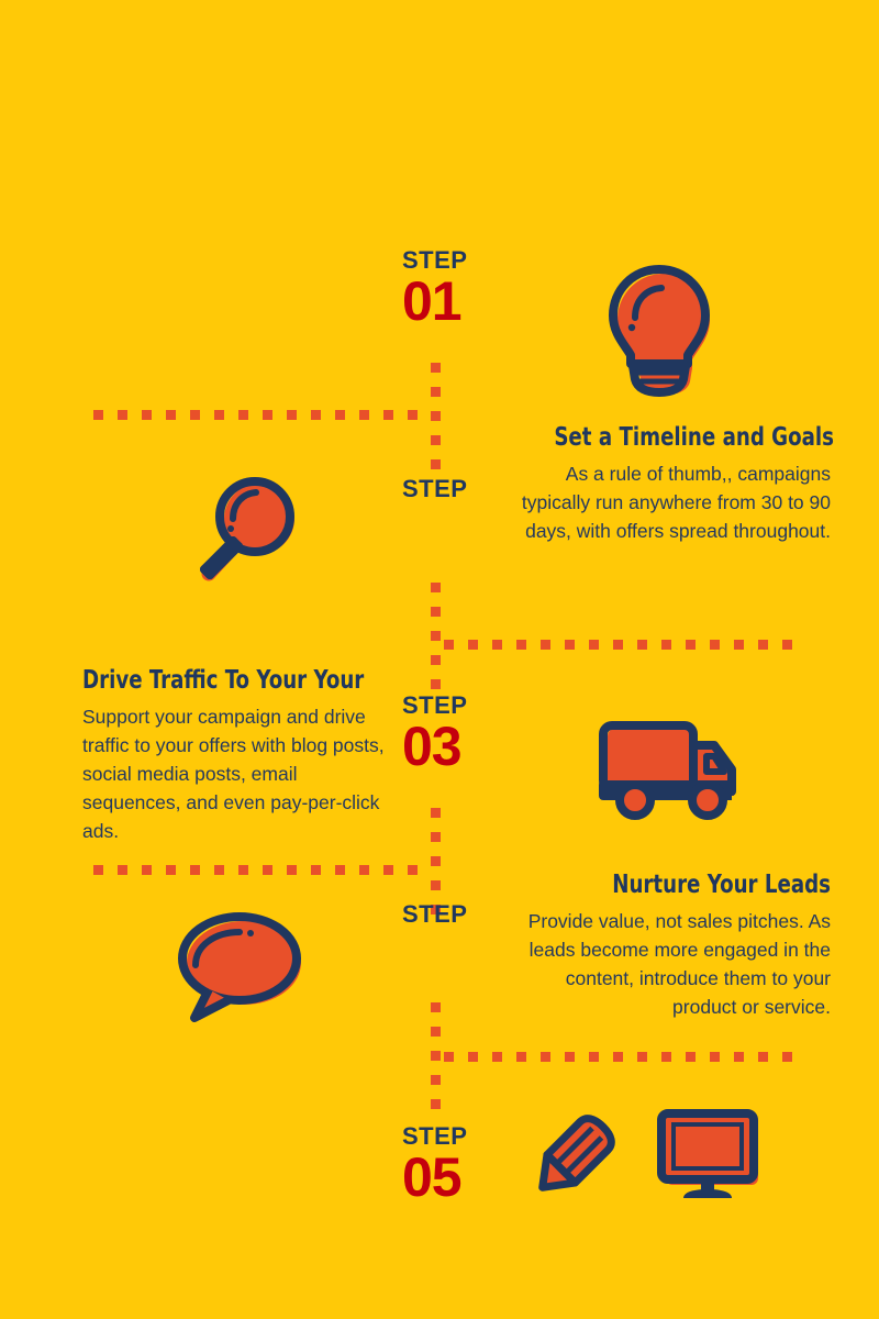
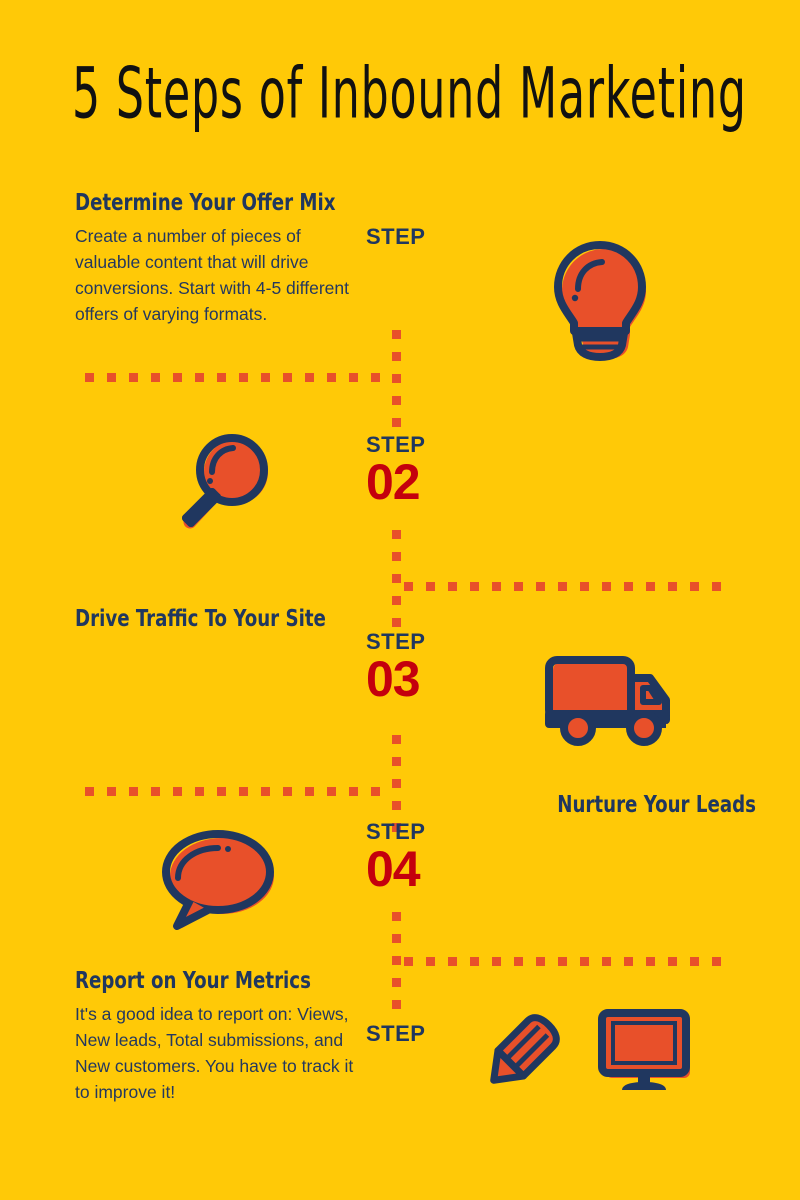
+ 5 Steps of Inbound Marketing
+ Determine Your Offer Mix
+ Create a number of pieces of valuable content that will drive conversions. Start with 4-5 different offers of varying formats.
  STEP
- 01
- Set a Timeline and Goals
- As a rule of thumb,, campaigns typically run anywhere from 30 to 90 days, with offers spread throughout.
  STEP
+ 02
- Drive Traffic To Your Your
+ Drive Traffic To Your Site
- Support your campaign and drive traffic to your offers with blog posts, social media posts, email sequences, and even pay-per-click ads.
  STEP
  03
  Nurture Your Leads
- Provide value, not sales pitches. As leads become more engaged in the content, introduce them to your product or service.
  STEP
+ 04
+ Report on Your Metrics
+ It's a good idea to report on: Views, New leads, Total submissions, and New customers. You have to track it to improve it!
  STEP
- 05
